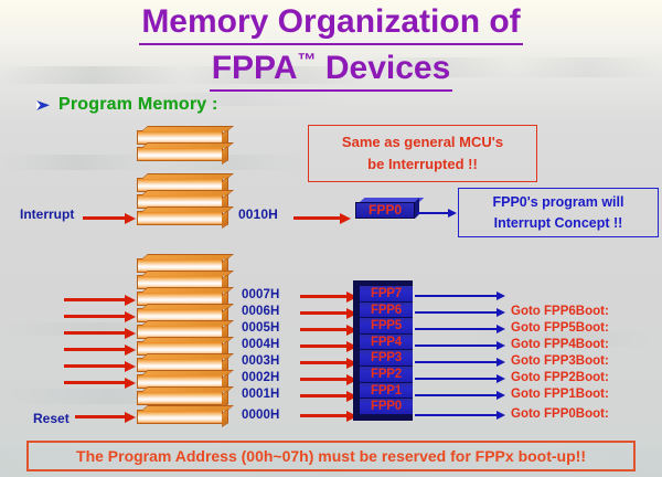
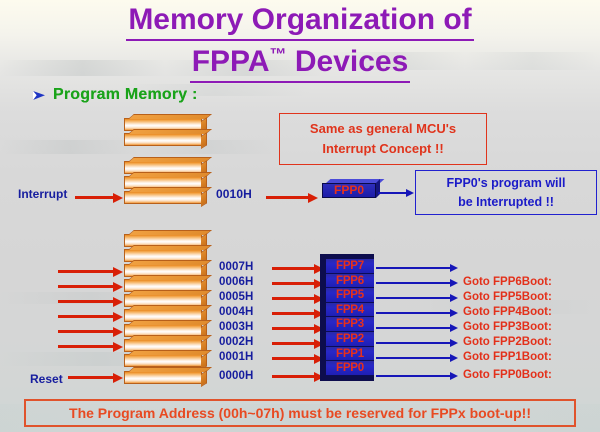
  Memory Organization of
  FPPA™ Devices
  Program Memory :
  Interrupt
  0010H
  FPP0
  Same as general MCU's
- be Interrupted !!
+ Interrupt Concept !!
  FPP0's program will
- Interrupt Concept !!
+ be Interrupted !!
  Reset
  0007H
  0006H
  0005H
  0004H
  0003H
  0002H
  0001H
  0000H
  FPP7
  FPP6
  FPP5
  FPP4
  FPP3
  FPP2
  FPP1
  FPP0
  Goto FPP6Boot:
  Goto FPP5Boot:
  Goto FPP4Boot:
  Goto FPP3Boot:
  Goto FPP2Boot:
  Goto FPP1Boot:
  Goto FPP0Boot:
  The Program Address (00h~07h) must be reserved for FPPx boot-up!!
